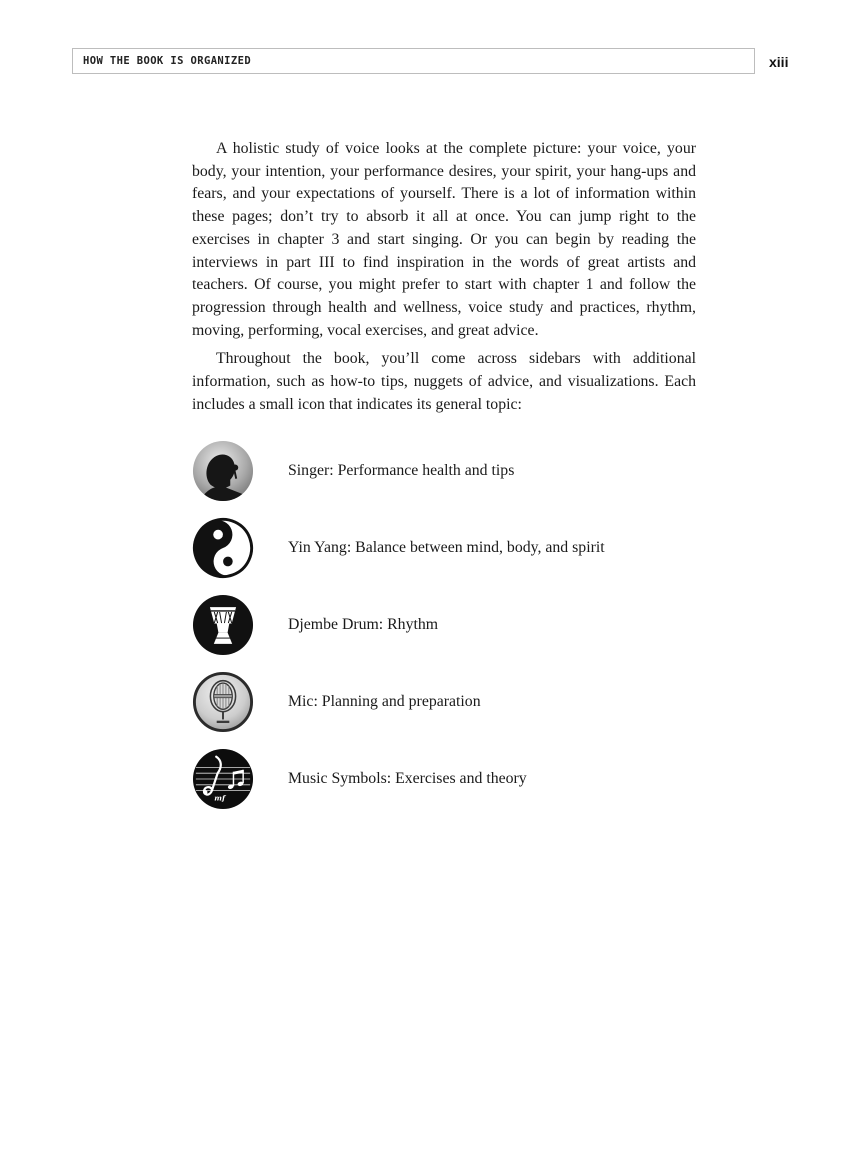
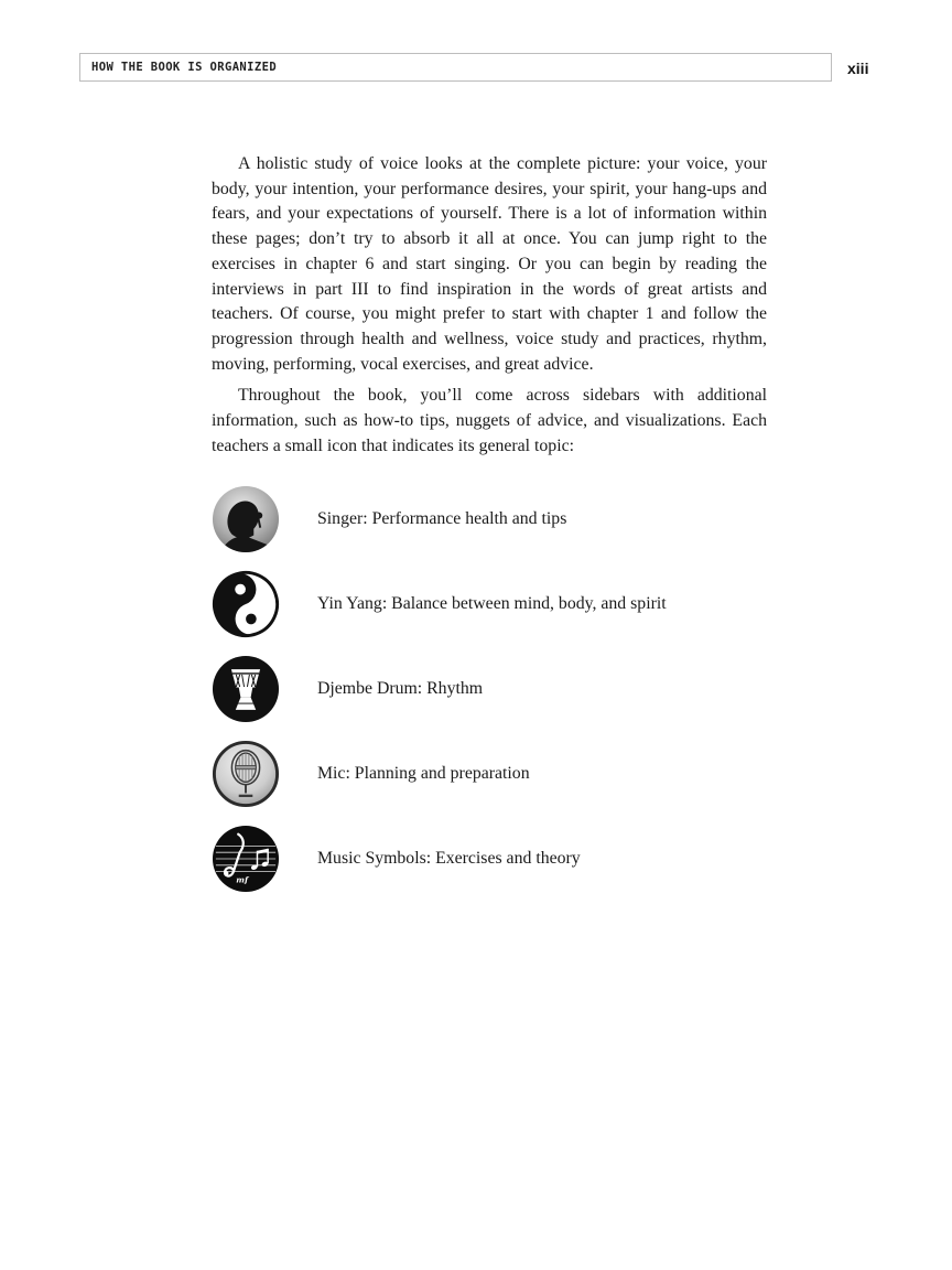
  HOW THE BOOK IS ORGANIZED
  xiii
- A holistic study of voice looks at the complete picture: your voice, your body, your intention, your performance desires, your spirit, your hang-ups and fears, and your expectations of yourself. There is a lot of information within these pages; don’t try to absorb it all at once. You can jump right to the exercises in chapter 3 and start singing. Or you can begin by reading the interviews in part III to find inspiration in the words of great artists and teachers. Of course, you might prefer to start with chapter 1 and follow the progression through health and wellness, voice study and practices, rhythm, moving, performing, vocal exercises, and great advice.
+ A holistic study of voice looks at the complete picture: your voice, your body, your intention, your performance desires, your spirit, your hang-ups and fears, and your expectations of yourself. There is a lot of information within these pages; don’t try to absorb it all at once. You can jump right to the exercises in chapter 6 and start singing. Or you can begin by reading the interviews in part III to find inspiration in the words of great artists and teachers. Of course, you might prefer to start with chapter 1 and follow the progression through health and wellness, voice study and practices, rhythm, moving, performing, vocal exercises, and great advice.
- Throughout the book, you’ll come across sidebars with additional information, such as how-to tips, nuggets of advice, and visualizations. Each includes a small icon that indicates its general topic:
+ Throughout the book, you’ll come across sidebars with additional information, such as how-to tips, nuggets of advice, and visualizations. Each teachers a small icon that indicates its general topic:
  Singer: Performance health and tips
  Yin Yang: Balance between mind, body, and spirit
  Djembe Drum: Rhythm
  Mic: Planning and preparation
  mf
  Music Symbols: Exercises and theory
